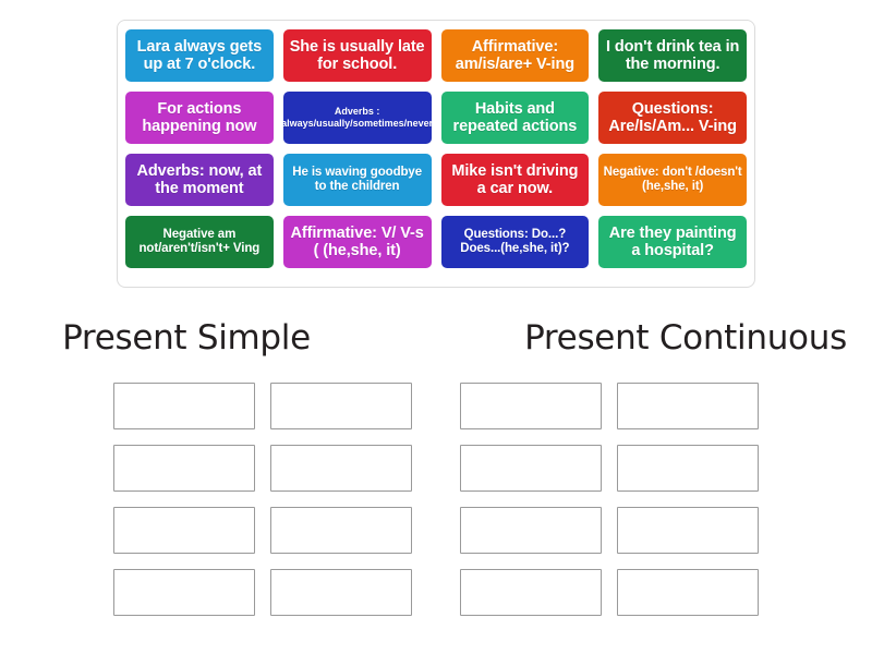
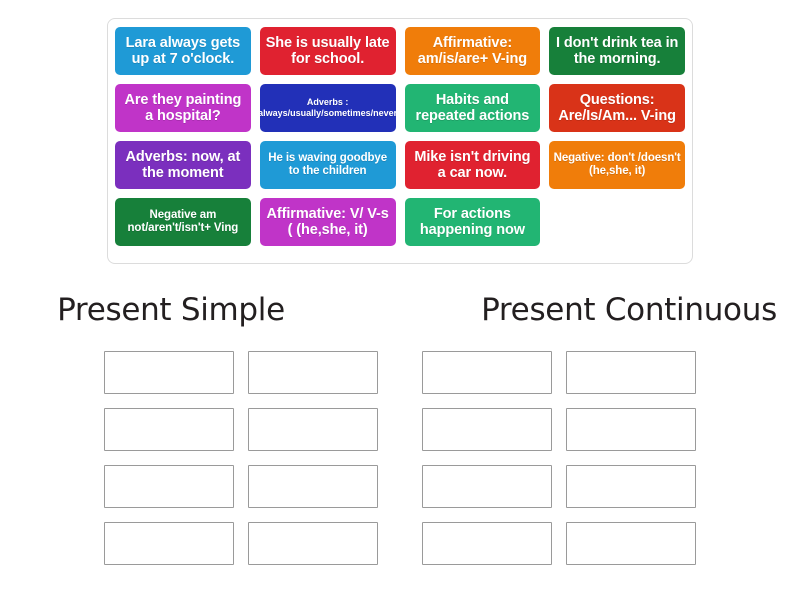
  Lara always gets up at 7 o'clock.
  She is usually late for school.
  Affirmative: am/is/are+ V-ing
  I don't drink tea in the morning.
- For actions happening now
+ Are they painting a hospital?
  Adverbs : always/usually/sometimes/never
  Habits and repeated actions
  Questions: Are/Is/Am... V-ing
  Adverbs: now, at the moment
  He is waving goodbye to the children
  Mike isn't driving a car now.
  Negative: don't /doesn't (he,she, it)
  Negative am not/aren't/isn't+ Ving
  Affirmative: V/ V-s ( (he,she, it)
- Questions: Do...? Does...(he,she, it)?
- Are they painting a hospital?
+ For actions happening now
  Present Simple
  Present Continuous
